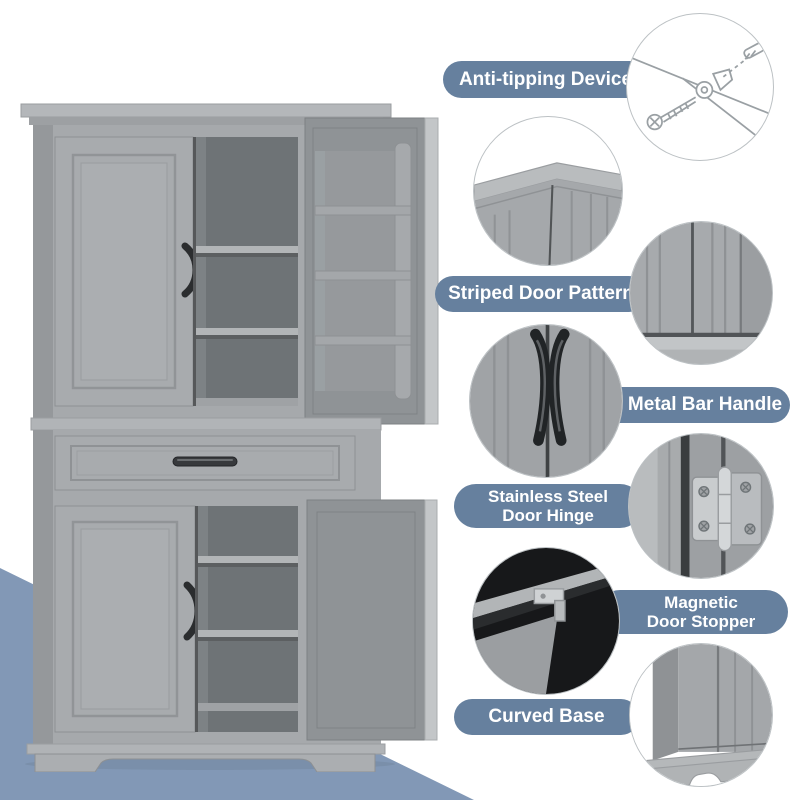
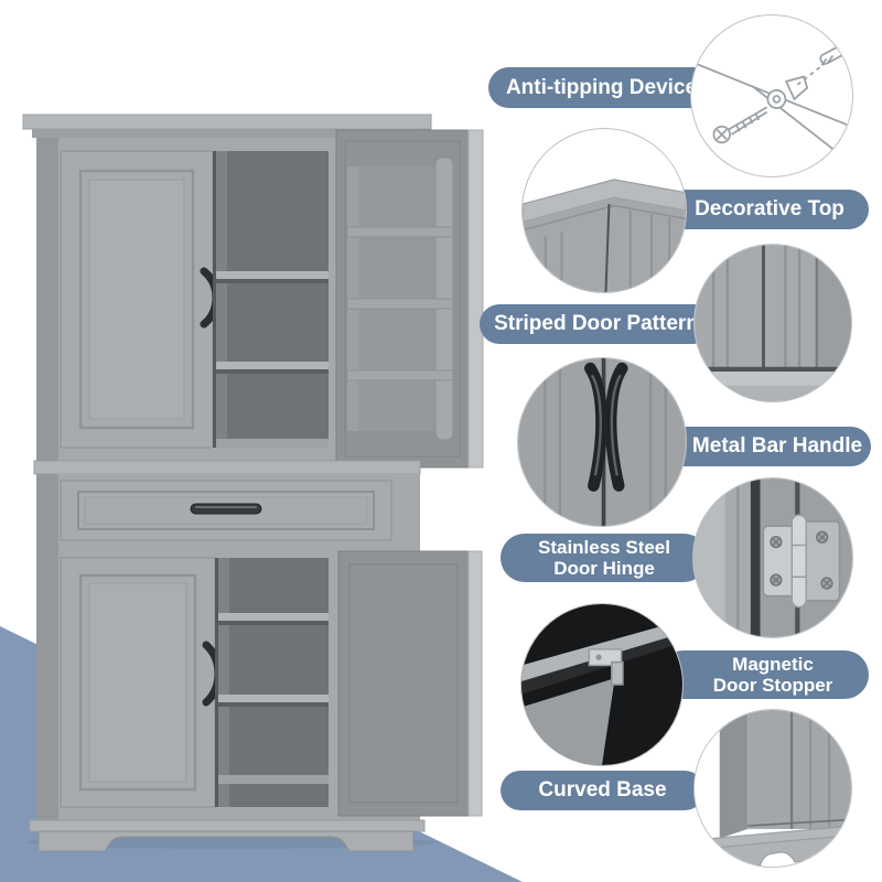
  Anti-tipping Devic
+ Decorative Top
  Striped Door Patter
  Metal Bar Handle
  Stainless Steel
  Door Hinge
  Magnetic
  Door Stopper
  Curved Base
